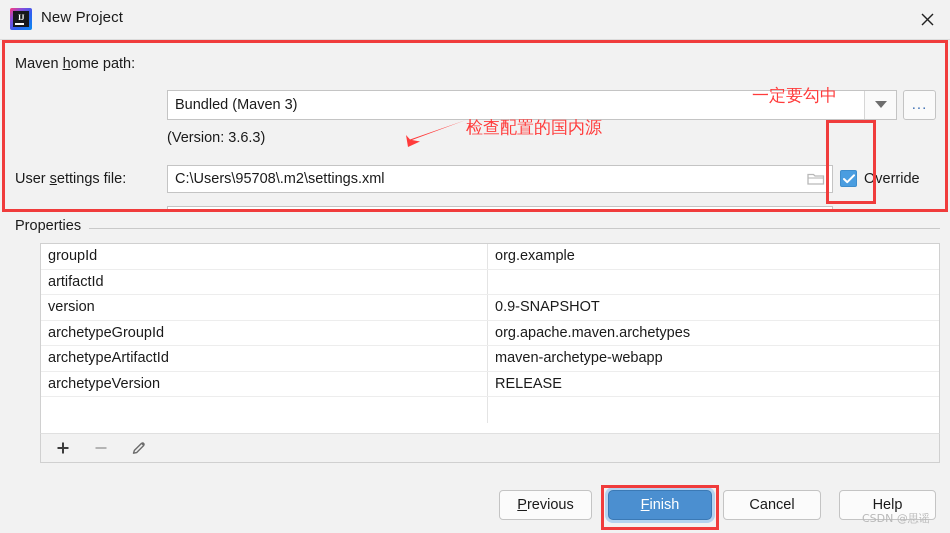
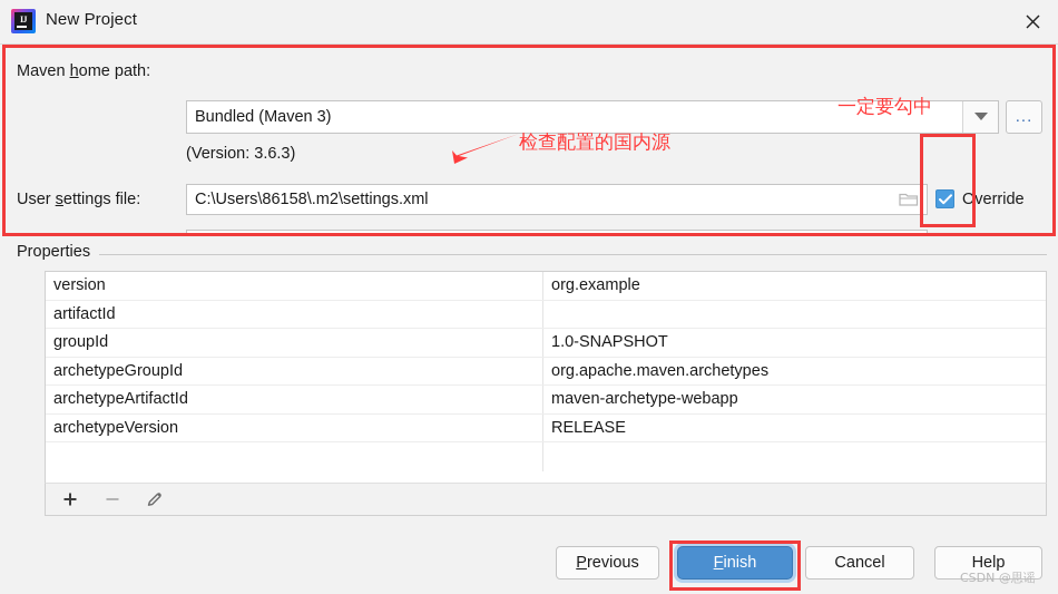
  IJ
  New Project
  Maven home path:
  Bundled (Maven 3)
  ...
  (Version: 3.6.3)
  User settings file:
- C:\Users\95708\.m2\settings.xml
+ C:\Users\86158\.m2\settings.xml
  Override
  Properties
- groupId
+ version
  org.example
  artifactId
- version
+ groupId
- 0.9-SNAPSHOT
+ 1.0-SNAPSHOT
  archetypeGroupId
  org.apache.maven.archetypes
  archetypeArtifactId
  maven-archetype-webapp
  archetypeVersion
  RELEASE
  Previous
  Finish
  Cancel
  Help
  一定要勾中
  检查配置的国内源
  CSDN @思谣
